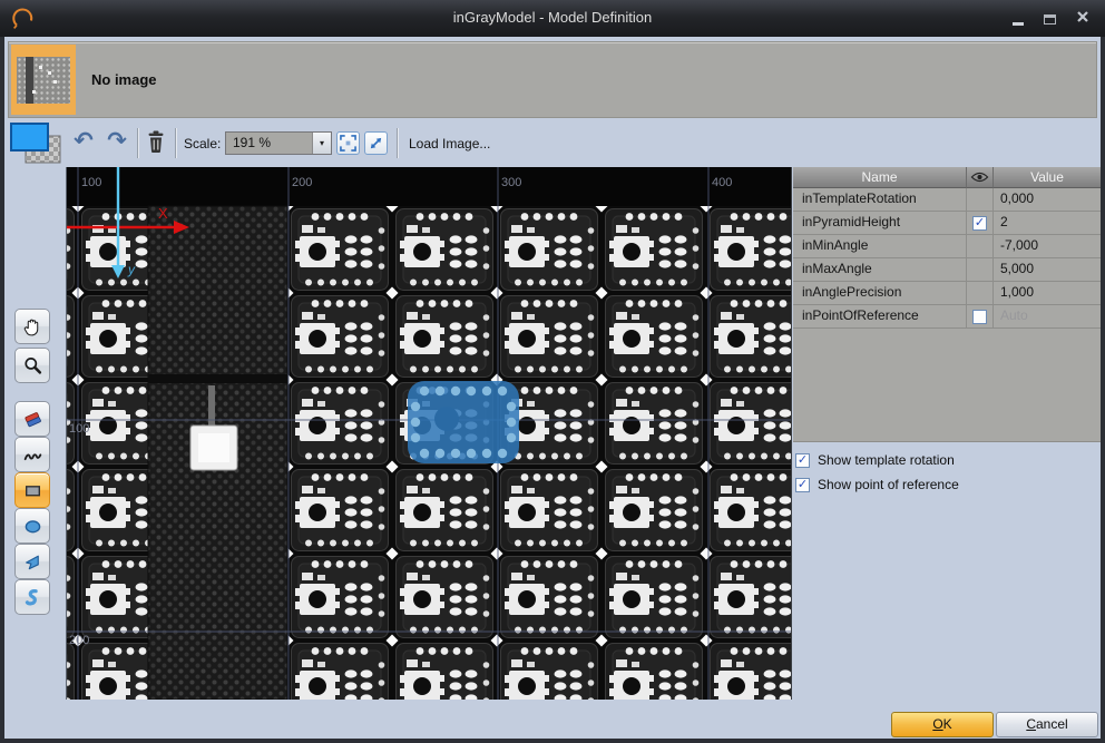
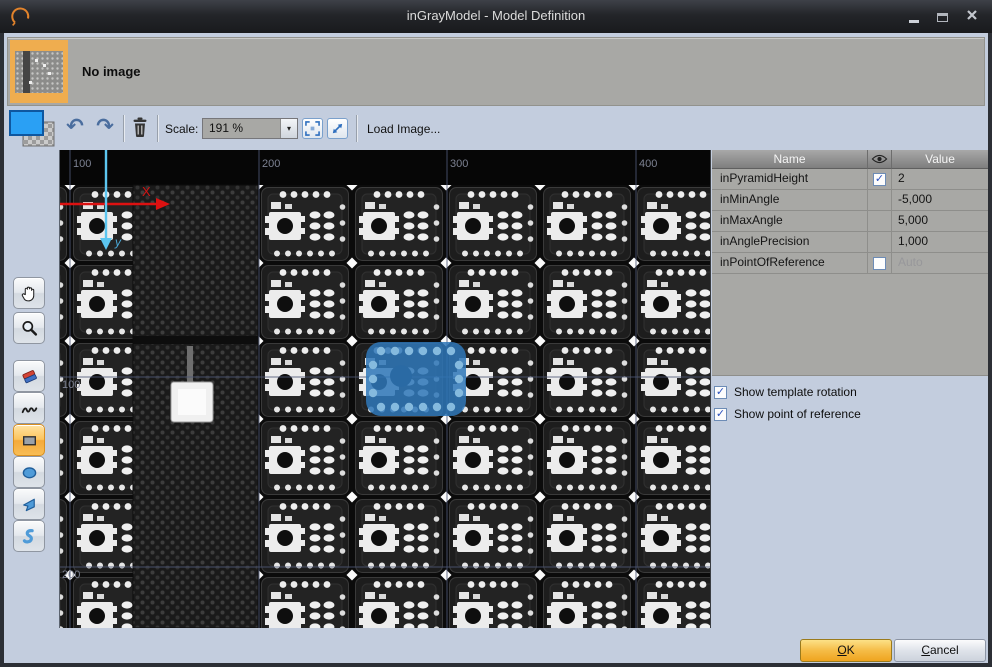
  inGrayModel - Model Definition
  No image
  ↶
  ↷
  Scale:
  191 %
  ▾
  Load Image...
  100
  200
  300
  400
  100
  200
  X
  y
  Name
  Value
- inTemplateRotation
- 0,000
  inPyramidHeight
  ✓
  2
  inMinAngle
- -7,000
+ -5,000
  inMaxAngle
  5,000
  inAnglePrecision
  1,000
  inPointOfReference
  ✓
  Show template rotation
  ✓
  Show point of reference
  OK
  Cancel
